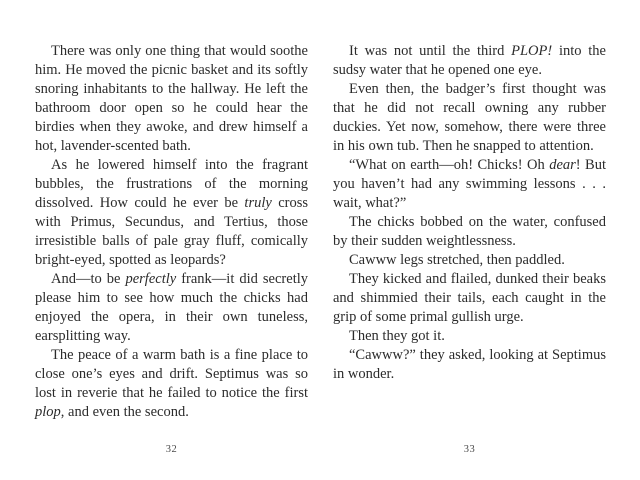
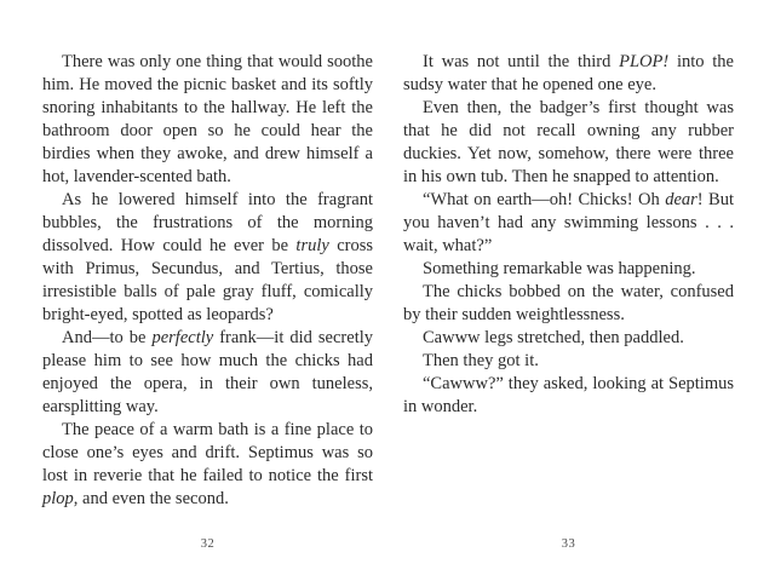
  There was only one thing that would soothe him. He moved the picnic basket and its softly snoring inhabitants to the hallway. He left the bathroom door open so he could hear the birdies when they awoke, and drew himself a hot, lavender-scented bath.
  As he lowered himself into the fragrant bubbles, the frustrations of the morning dissolved. How could he ever be truly cross with Primus, Secundus, and Tertius, those irresistible balls of pale gray fluff, comically bright-eyed, spotted as leopards?
  And—to be perfectly frank—it did secretly please him to see how much the chicks had enjoyed the opera, in their own tuneless, earsplitting way.
  The peace of a warm bath is a fine place to close one’s eyes and drift. Septimus was so lost in reverie that he failed to notice the first plop, and even the second.
  It was not until the third PLOP! into the sudsy water that he opened one eye.
  Even then, the badger’s first thought was that he did not recall owning any rubber duckies. Yet now, somehow, there were three in his own tub. Then he snapped to attention.
  “What on earth—oh! Chicks! Oh dear! But you haven’t had any swimming lessons . . . wait, what?”
+ Something remarkable was happening.
  The chicks bobbed on the water, confused by their sudden weightlessness.
  Cawww legs stretched, then paddled.
- They kicked and flailed, dunked their beaks and shimmied their tails, each caught in the grip of some primal gullish urge.
  Then they got it.
  “Cawww?” they asked, looking at Septimus in wonder.
  32
  33
